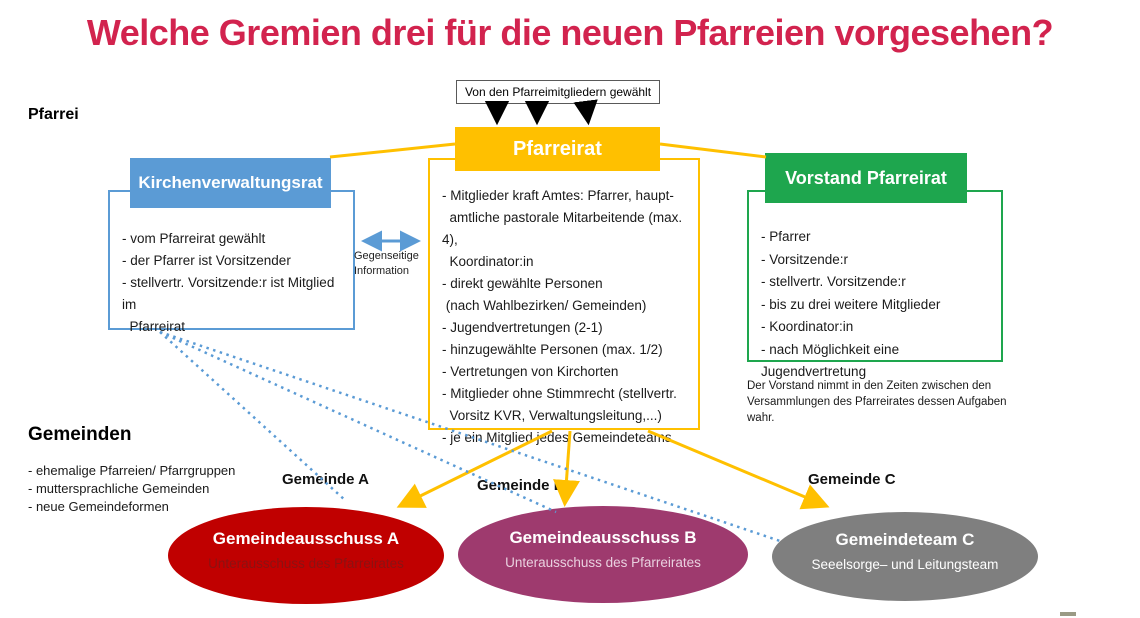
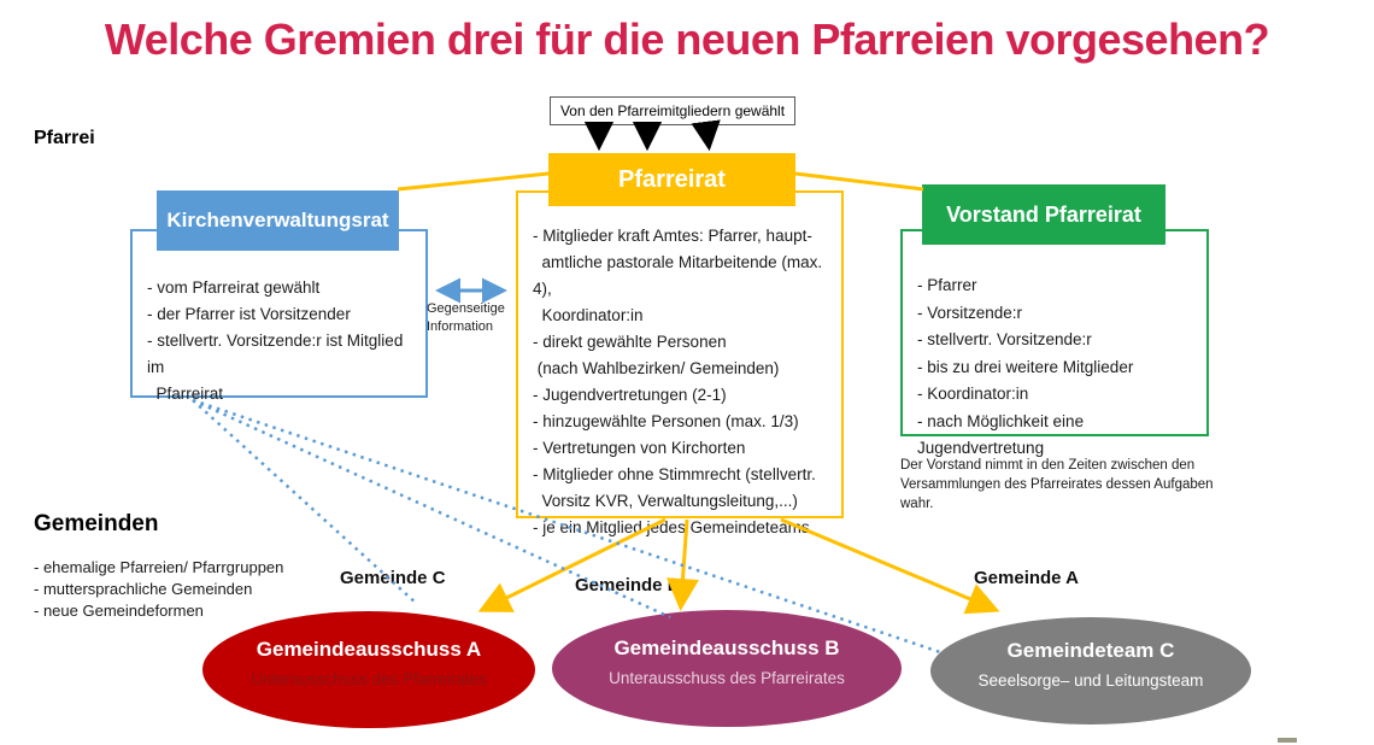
  Welche Gremien drei für die neuen Pfarreien vorgesehen?
  Von den Pfarreimitgliedern gewählt
  Pfarrei
  Gemeinden
  - ehemalige Pfarreien/ Pfarrgruppen
  - muttersprachliche Gemeinden
  - neue Gemeindeformen
  Kirchenverwaltungsrat
  - vom Pfarreirat gewählt
  - der Pfarrer ist Vorsitzender
  - stellvertr. Vorsitzende:r ist Mitglied im
  Pfarreirat
  Pfarreirat
  - Mitglieder kraft Amtes: Pfarrer, haupt-
  amtliche pastorale Mitarbeitende (max. 4),
  Koordinator:in
  - direkt gewählte Personen
  (nach Wahlbezirken/ Gemeinden)
  - Jugendvertretungen (2-1)
- - hinzugewählte Personen (max. 1/2)
+ - hinzugewählte Personen (max. 1/3)
  - Vertretungen von Kirchorten
  - Mitglieder ohne Stimmrecht (stellvertr.
  Vorsitz KVR, Verwaltungsleitung,...)
  - je en Mitgliededes Gemeindeteams
  Vorstand Pfarreirat
  - Pfarrer
  - Vorsitzende:r
  - stellvertr. Vorsitzende:r
  - bis zu drei weitere Mitglieder
  - Koordinator:in
  - nach Möglichkeit eine Jugendvertretung
  Der Vorstand nimmt in den Zeiten zwischen den
  Versammlungen des Pfarreirates dessen Aufgaben wahr.
  Gegenseitige Information
- Gemeinde A
+ Gemeinde C
  Gemeinde B
- Gemeinde C
+ Gemeinde A
  Gemeindeausschuss A
  Unterausschuss des Pfarreirates
  Gemeindeausschuss B
  Unterausschuss des Pfarreirates
  Gemeindeteam C
  Seeelsorge– und Leitungsteam
